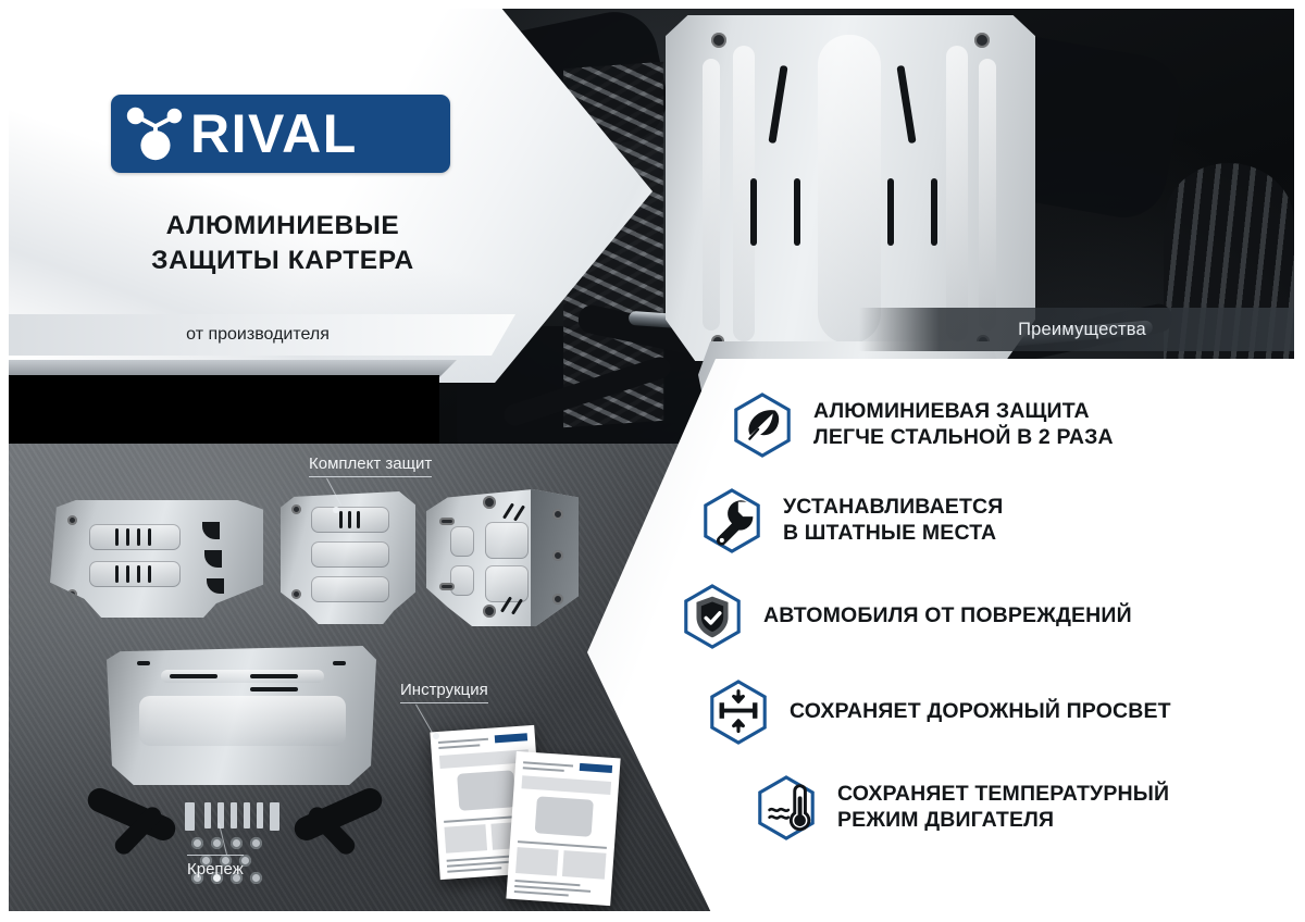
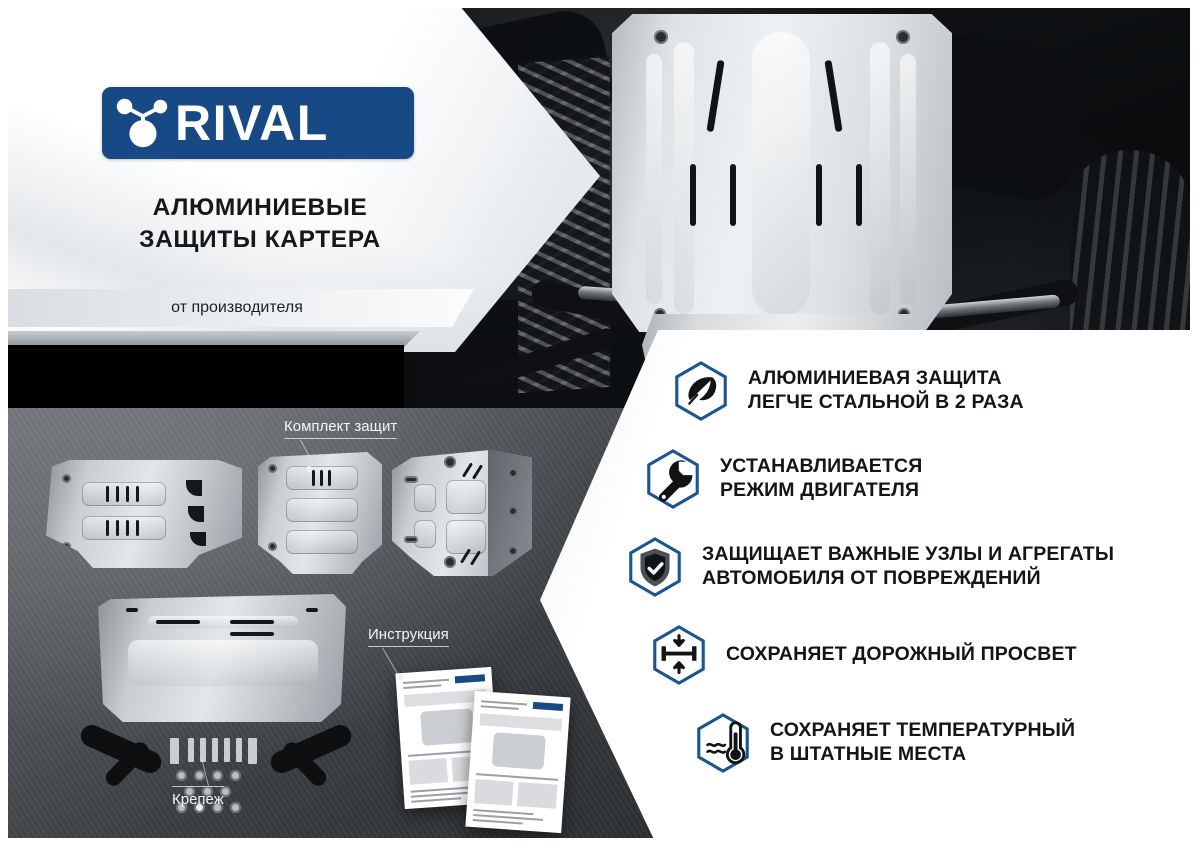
- Преимущества
  RIVAL
  АЛЮМИНИЕВЫЕ
  ЗАЩИТЫ КАРТЕРА
  от производителя
  Комплект защит
  Инструкция
  Крепеж
  АЛЮМИНИЕВАЯ ЗАЩИТА
  ЛЕГЧЕ СТАЛЬНОЙ В 2 РАЗА
  УСТАНАВЛИВАЕТСЯ
- В ШТАТНЫЕ МЕСТА
+ РЕЖИМ ДВИГАТЕЛЯ
+ ЗАЩИЩАЕТ ВАЖНЫЕ УЗЛЫ И АГРЕГАТЫ
  АВТОМОБИЛЯ ОТ ПОВРЕЖДЕНИЙ
  СОХРАНЯЕТ ДОРОЖНЫЙ ПРОСВЕТ
  СОХРАНЯЕТ ТЕМПЕРАТУРНЫЙ
- РЕЖИМ ДВИГАТЕЛЯ
+ В ШТАТНЫЕ МЕСТА
